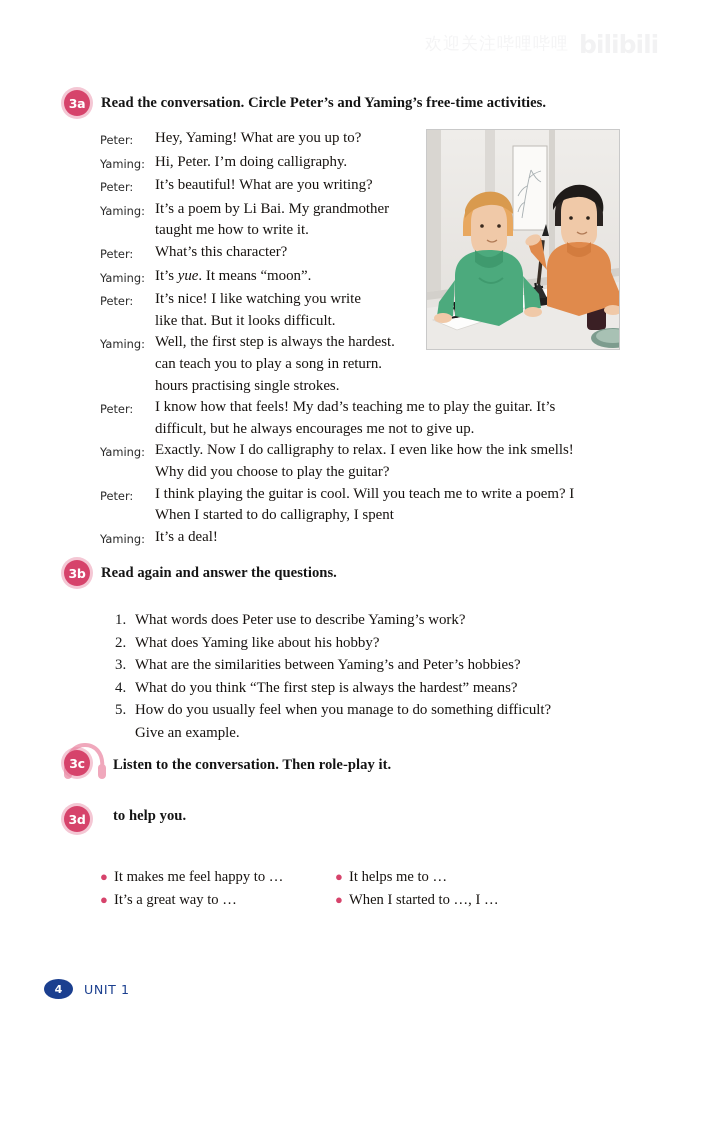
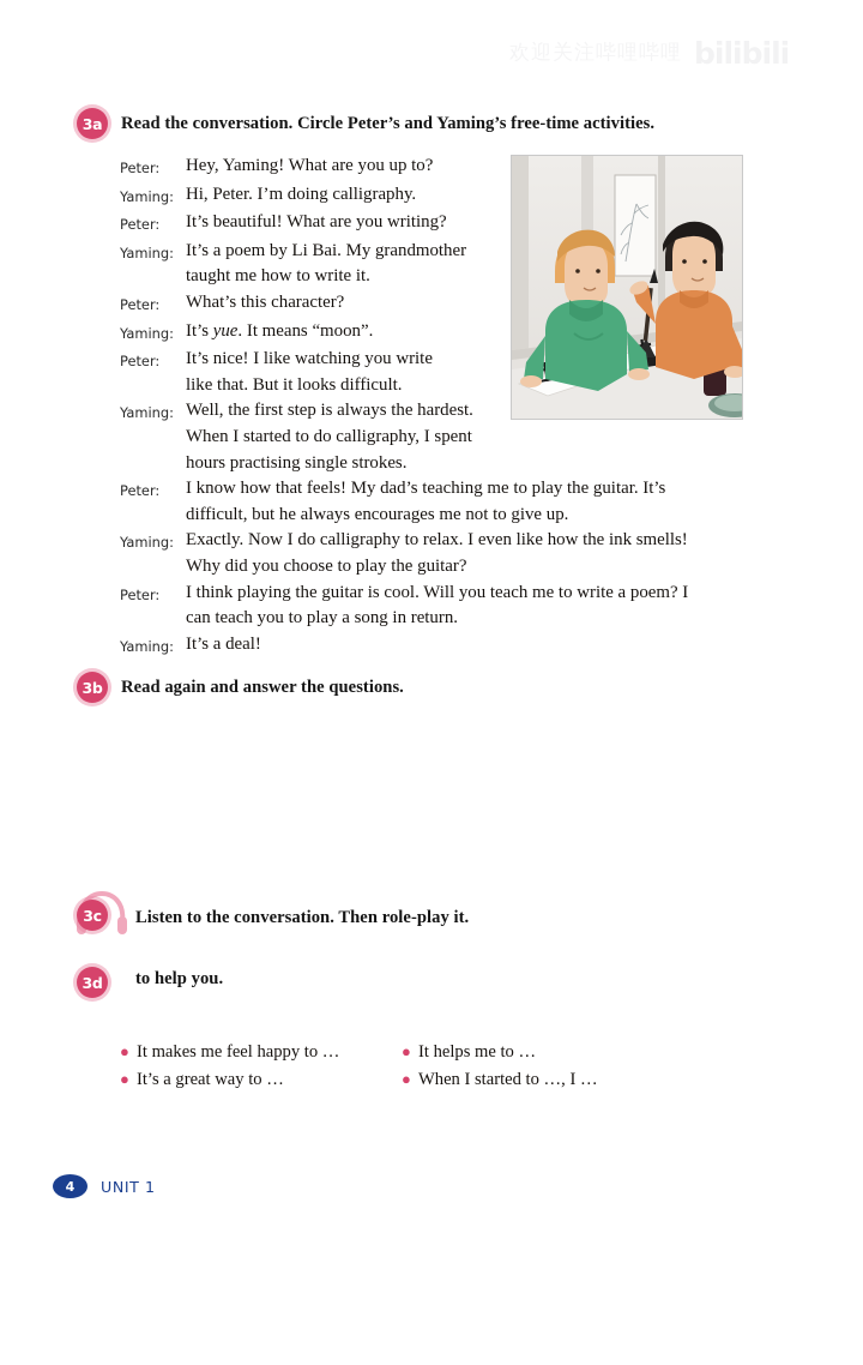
  3a
  Read the conversation. Circle Peter’s and Yaming’s free-time activities.
  Peter:
  Hey, Yaming! What are you up to?
  Yaming:
  Hi, Peter. I’m doing calligraphy.
  Peter:
  It’s beautiful! What are you writing?
  Yaming:
  It’s a poem by Li Bai. My grandmother
  taught me how to write it.
  Peter:
  What’s this character?
  Yaming:
  It’s yue. It means “moon”.
  Peter:
  It’s nice! I like watching you write
  like that. But it looks difficult.
  Yaming:
  Well, the first step is always the hardest.
- can teach you to play a song in return.
+ When I started to do calligraphy, I spent
  hours practising single strokes.
  Peter:
  I know how that feels! My dad’s teaching me to play the guitar. It’s
  difficult, but he always encourages me not to give up.
  Yaming:
  Exactly. Now I do calligraphy to relax. I even like how the ink smells!
  Why did you choose to play the guitar?
  Peter:
  I think playing the guitar is cool. Will you teach me to write a poem? I
- When I started to do calligraphy, I spent
+ can teach you to play a song in return.
  Yaming:
  It’s a deal!
  3b
  Read again and answer the questions.
- 1.
- What words does Peter use to describe Yaming’s work?
- 2.
- What does Yaming like about his hobby?
- 3.
- What are the similarities between Yaming’s and Peter’s hobbies?
- 4.
- What do you think “The first step is always the hardest” means?
- 5.
- How do you usually feel when you manage to do something difficult?
- Give an example.
  3c
  Listen to the conversation. Then role-play it.
  3d
  to help you.
  ●
  It makes me feel happy to …
  ●
  It’s a great way to …
  ●
  It helps me to …
  ●
  When I started to …, I …
  4
  UNIT 1
